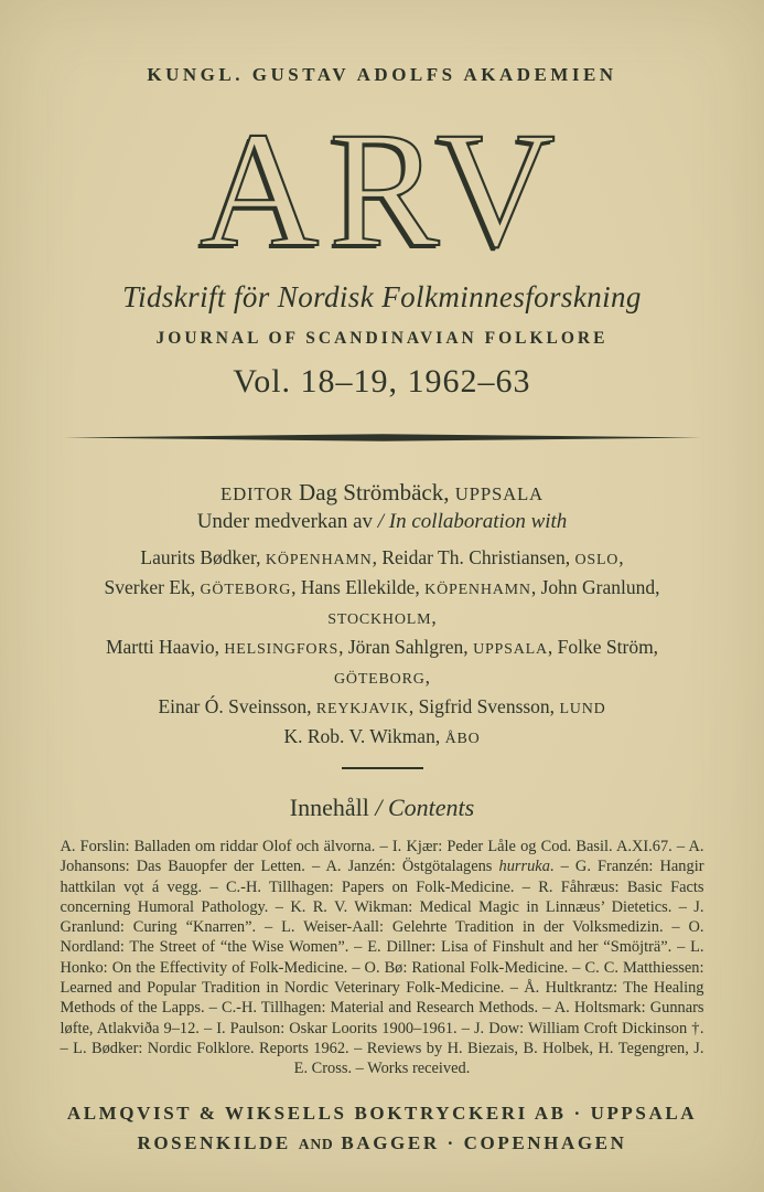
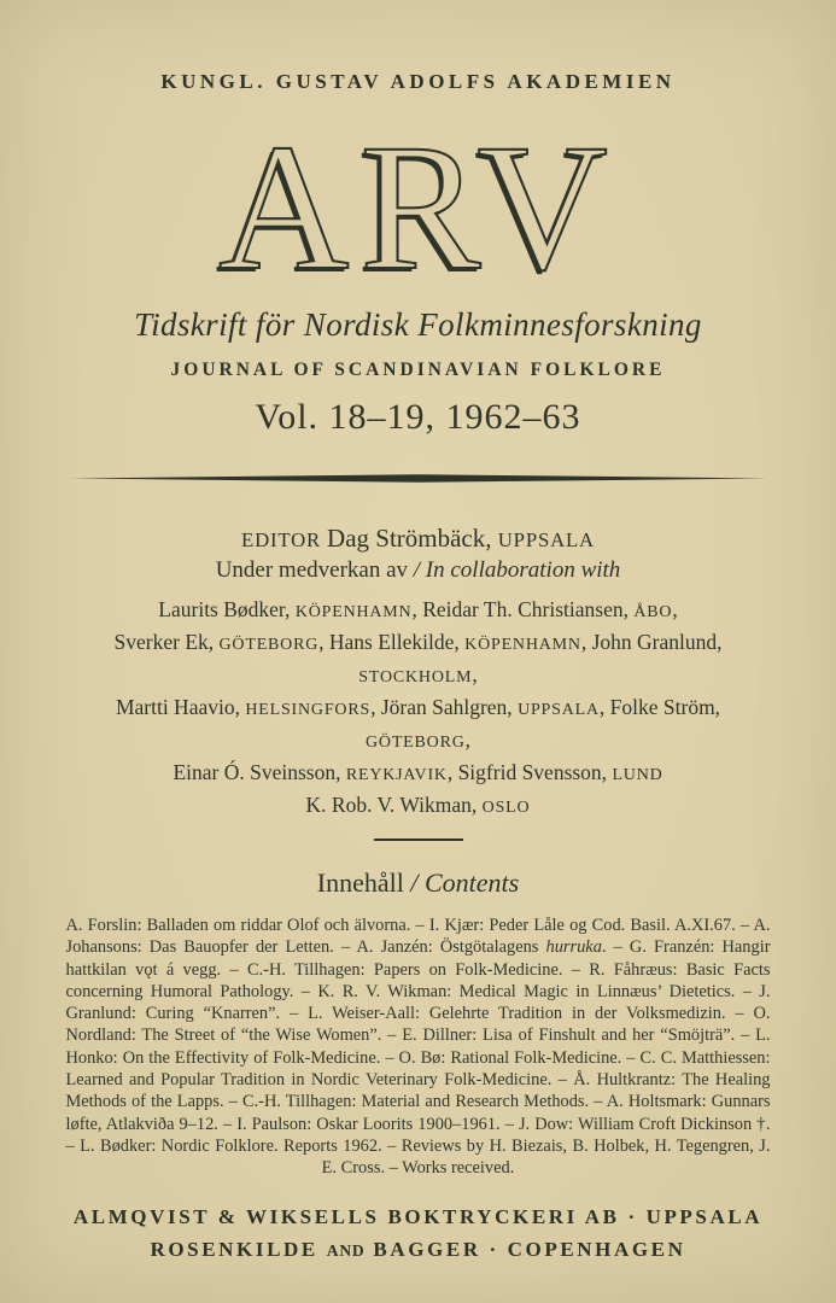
  KUNGL. GUSTAV ADOLFS AKADEMIEN
  ARV
  Tidskrift för Nordisk Folkminnesforskning
  JOURNAL OF SCANDINAVIAN FOLKLORE
  Vol. 18–19, 1962–63
  EDITOR Dag Strömbäck, UPPSALA
  Under medverkan av / In collaboration with
- Laurits Bødker, KÖPENHAMN, Reidar Th. Christiansen, OSLO,
+ Laurits Bødker, KÖPENHAMN, Reidar Th. Christiansen, ÅBO,
  Sverker Ek, GÖTEBORG, Hans Ellekilde, KÖPENHAMN, John Granlund, STOCKHOLM,
  Martti Haavio, HELSINGFORS, Jöran Sahlgren, UPPSALA, Folke Ström, GÖTEBORG,
  Einar Ó. Sveinsson, REYKJAVIK, Sigfrid Svensson, LUND
- K. Rob. V. Wikman, ÅBO
+ K. Rob. V. Wikman, OSLO
  Innehåll / Contents
  A. Forslin: Balladen om riddar Olof och älvorna. – I. Kjær: Peder Låle og Cod. Basil. A.XI.67. – A. Johansons: Das Bauopfer der Letten. – A. Janzén: Östgötalagens hurruka. – G. Franzén: Hangir hattkilan vǫt á vegg. – C.-H. Tillhagen: Papers on Folk-Medicine. – R. Fåhræus: Basic Facts concerning Humoral Pathology. – K. R. V. Wikman: Medical Magic in Linnæus’ Dietetics. – J. Granlund: Curing “Knarren”. – L. Weiser-Aall: Gelehrte Tradition in der Volksmedizin. – O. Nordland: The Street of “the Wise Women”. – E. Dillner: Lisa of Finshult and her “Smöjträ”. – L. Honko: On the Effectivity of Folk-Medicine. – O. Bø: Rational Folk-Medicine. – C. C. Matthiessen: Learned and Popular Tradition in Nordic Veterinary Folk-Medicine. – Å. Hultkrantz: The Healing Methods of the Lapps. – C.-H. Tillhagen: Material and Research Methods. – A. Holtsmark: Gunnars løfte, Atlakviða 9–12. – I. Paulson: Oskar Loorits 1900–1961. – J. Dow: William Croft Dickinson †. – L. Bødker: Nordic Folklore. Reports 1962. – Reviews by H. Biezais, B. Holbek, H. Tegengren, J. E. Cross. – Works received.
  ALMQVIST & WIKSELLS BOKTRYCKERI AB · UPPSALA
  ROSENKILDE AND BAGGER · COPENHAGEN
